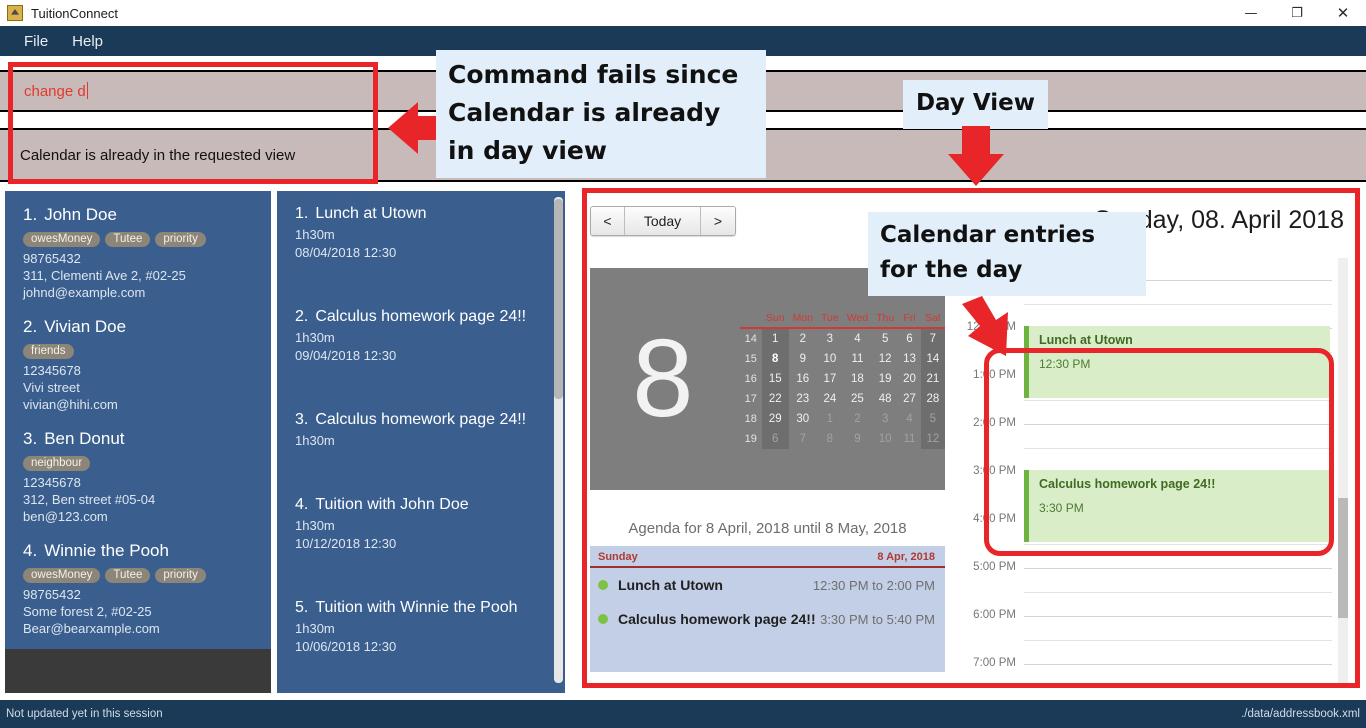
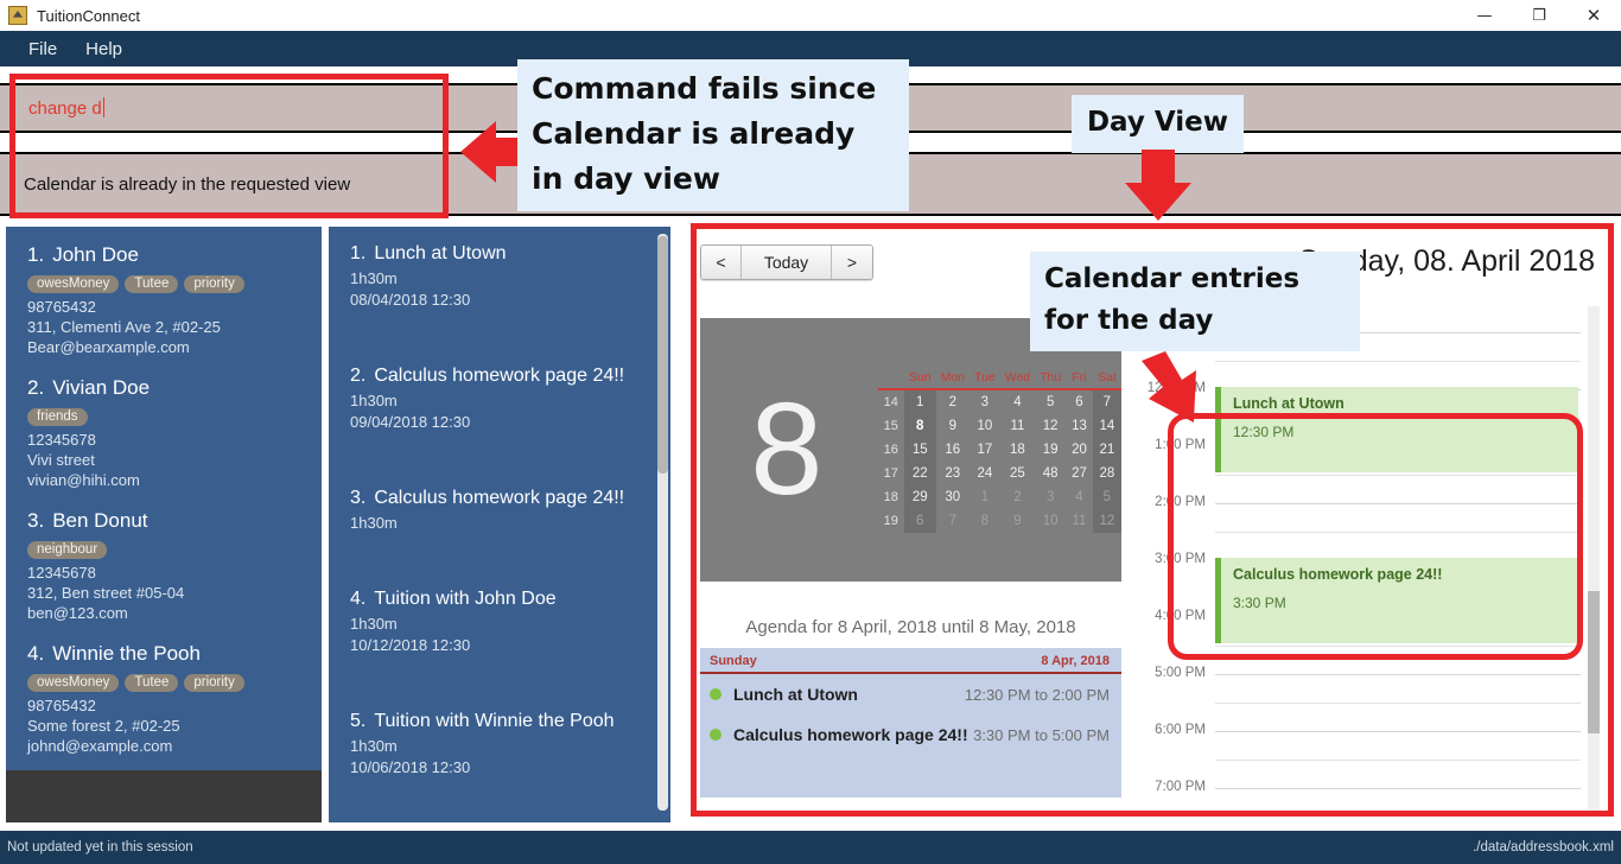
  TuitionConnect
  —
  ❐
  ✕
  File
  Help
  change d
  Calendar is already in the requested view
  1. John Doe
  owesMoney Tutee priority
  98765432
  311, Clementi Ave 2, #02-25
- johnd@example.com
+ Bear@bearxample.com
  2. Vivian Doe
  friends
  12345678
  Vivi street
  vivian@hihi.com
  3. Ben Donut
  neighbour
  12345678
  312, Ben street #05-04
  ben@123.com
  4. Winnie the Pooh
  owesMoney Tutee priority
  98765432
  Some forest 2, #02-25
- Bear@bearxample.com
+ johnd@example.com
  1. Lunch at Utown
  1h30m
  08/04/2018 12:30
  2. Calculus homework page 24!!
  1h30m
  09/04/2018 12:30
  3. Calculus homework page 24!!
  1h30m
  4. Tuition with John Doe
  1h30m
  10/12/2018 12:30
  5. Tuition with Winnie the Pooh
  1h30m
  10/06/2018 12:30
  <
  Today
  >
  ay, 08. April 2018
  8
  	Sun	Mon	Tue	Wed	Thu	Fri	Sat
  14	1	2	3	4	5	6	7
  15	8	9	10	11	12	13	14
  16	15	16	17	18	19	20	21
  17	22	23	24	25	48	27	28
  18	29	30	1	2	3	4	5
  19	6	7	8	9	10	11	12
  Agenda for 8 April, 2018 until 8 May, 2018
  Sunday
  8 Apr, 2018
  Lunch at Utown
  12:30 PM to 2:00 PM
  Calculus homework page 24!!
- 3:30 PM to 5:40 PM
+ 3:30 PM to 5:00 PM
  1:00 PM
  2:00 PM
  3:00 PM
  4:00 PM
  5:00 PM
  6:00 PM
  7:00 PM
  Lunch at Utown
  12:30 PM
  Calculus homework page 24!!
  3:30 PM
  Not updated yet in this session
  ./data/addressbook.xml
  Command fails since Calendar is already in day view
  Day View
  Calendar entries for the day
